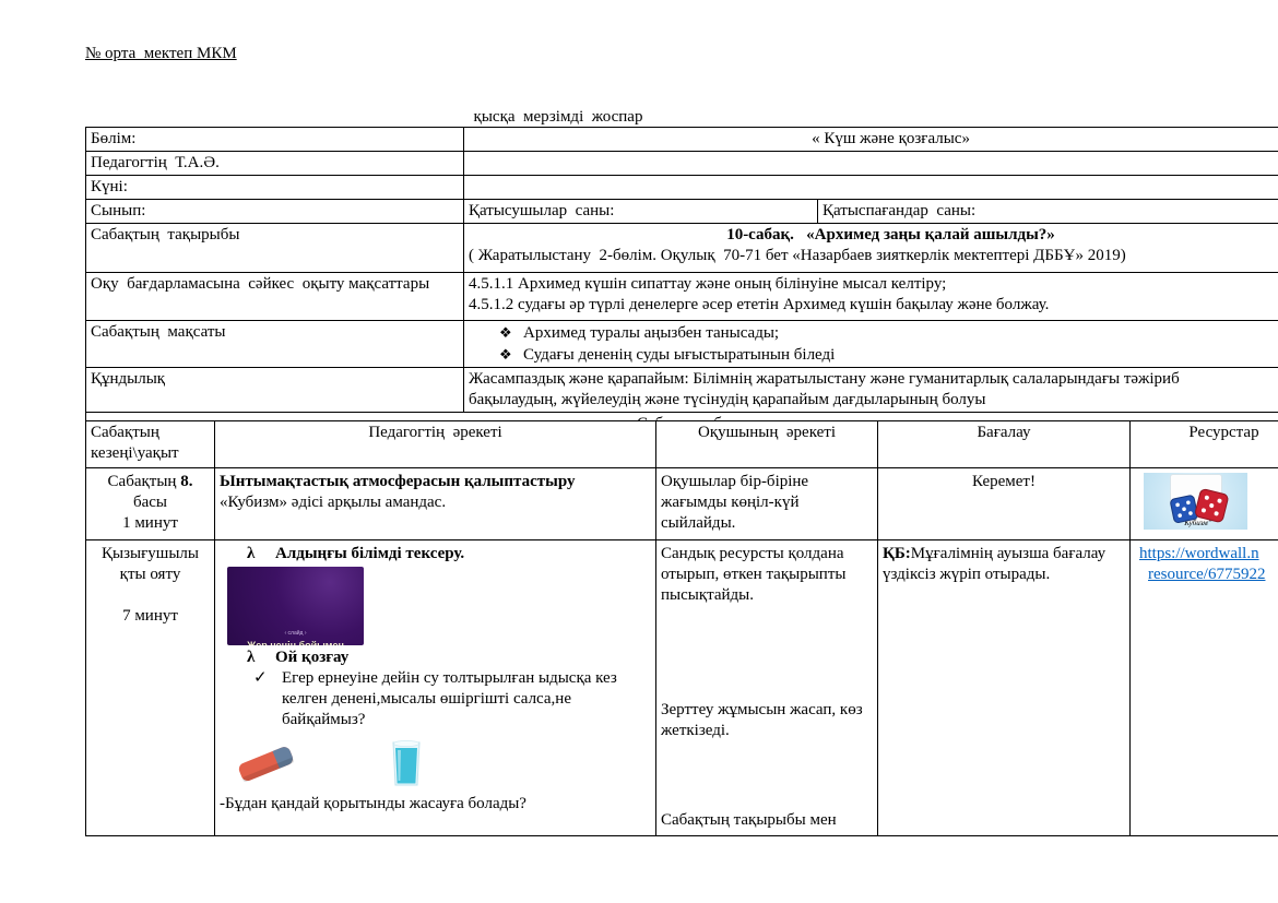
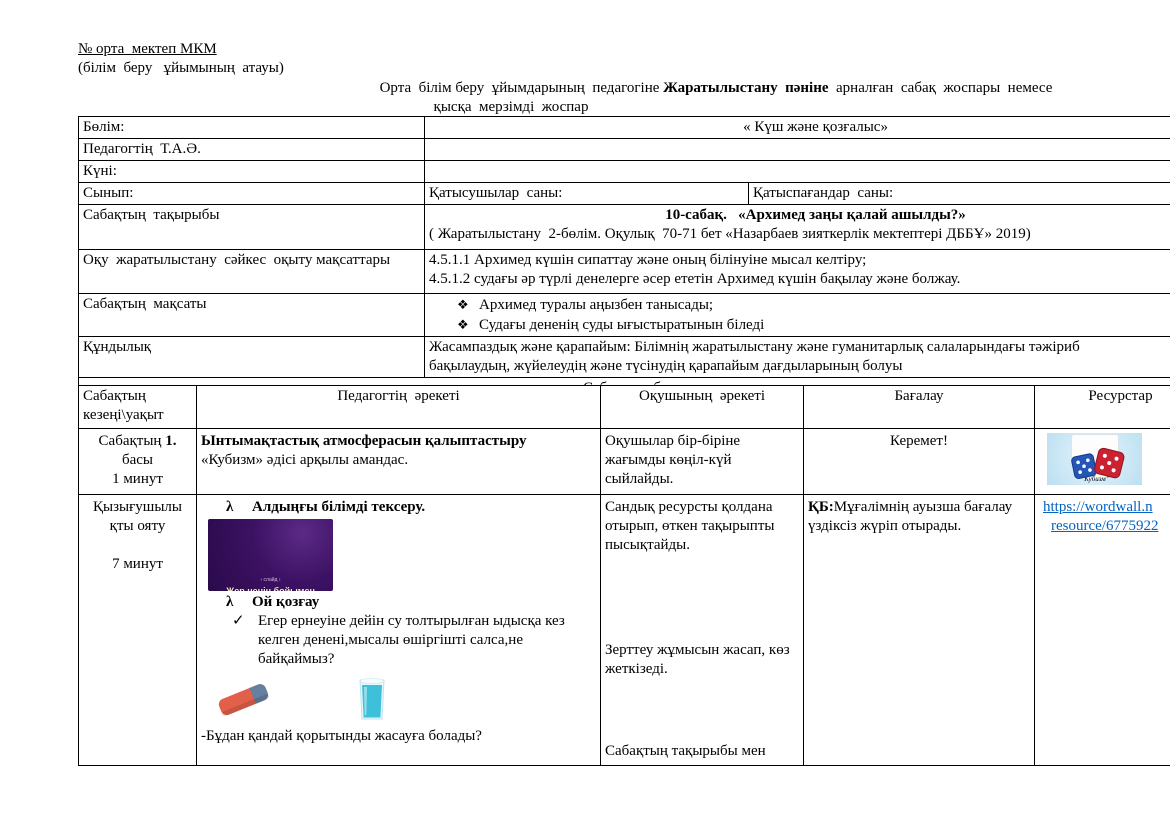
  № орта мектеп МКМ
+ (білім беру ұйымының атауы)
+ Орта білім беру ұйымдарының педагогіне Жаратылыстану пәніне арналған сабақ жоспары немесе
  қысқа мерзімді жоспар
  Бөлім:	« Күш және қозғалыс»
  Педагогтің Т.А.Ә.
  Күні:
  Сынып:	Қатысушылар саны:	Қатыспағандар саны:
  Сабақтың тақырыбы	10-сабақ. «Архимед заңы қалай ашылды?» ( Жаратылыстану 2-бөлім. Оқулық 70-71 бет «Назарбаев зияткерлік мектептері ДББҰ» 2019)
- Оқу бағдарламасына сәйкес оқыту мақсаттары	4.5.1.1 Архимед күшін сипаттау және оның білінуіне мысал келтіру; 4.5.1.2 судағы әр түрлі денелерге әсер ететін Архимед күшін бақылау және болжау.
+ Оқу жаратылыстану сәйкес оқыту мақсаттары	4.5.1.1 Архимед күшін сипаттау және оның білінуіне мысал келтіру; 4.5.1.2 судағы әр түрлі денелерге әсер ететін Архимед күшін бақылау және болжау.
  Сабақтың мақсаты	❖ Архимед туралы аңызбен танысады; ❖ Судағы дененің суды ығыстыратынын біледі
  Құндылық	Жасампаздық және қарапайым: Білімнің жаратылыстану және гуманитарлық салаларындағы тәжіриб бақылаудың, жүйелеудің және түсінудің қарапайым дағдыларының болуы
  Сабақтың кезеңі\уақыт	Педагогтің әрекеті	Оқушының әрекеті	Бағалау	Ресурстар
- Сабақтың 8. басы 1 минут	Ынтымақтастық атмосферасын қалыптастыру «Кубизм» әдісі арқылы амандас.	Оқушылар бір-біріне жағымды көңіл-күй сыйлайды.	Керемет!	“Кубизм”
+ Сабақтың 1. басы 1 минут	Ынтымақтастық атмосферасын қалыптастыру «Кубизм» әдісі арқылы амандас.	Оқушылар бір-біріне жағымды көңіл-күй сыйлайды.	Керемет!	“Кубизм”
  Қызығушылы қты ояту 7 минут	λ Алдыңғы білімді тексеру. λ Ой қозғау ✓ Егер ернеуіне дейін су толтырылған ыдысқа кез келген денені,мысалы өшіргішті салса,не байқаймыз? -Бұдан қандай қорытынды жасауға болады?	Сандық ресурсты қолдана отырып, өткен тақырыпты пысықтайды. Зерттеу жұмысын жасап, көз жеткізеді. Сабақтың тақырыбы мен	ҚБ:Мұғалімнің ауызша бағалау үздіксіз жүріп отырады.	https://wordwall.n resource/6775922
